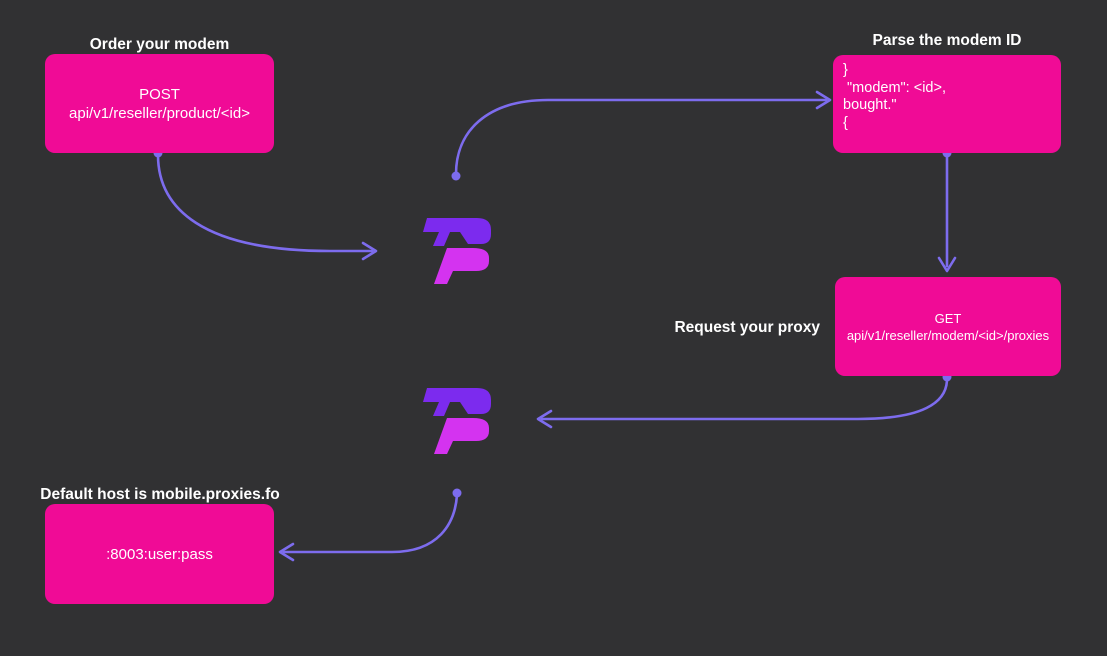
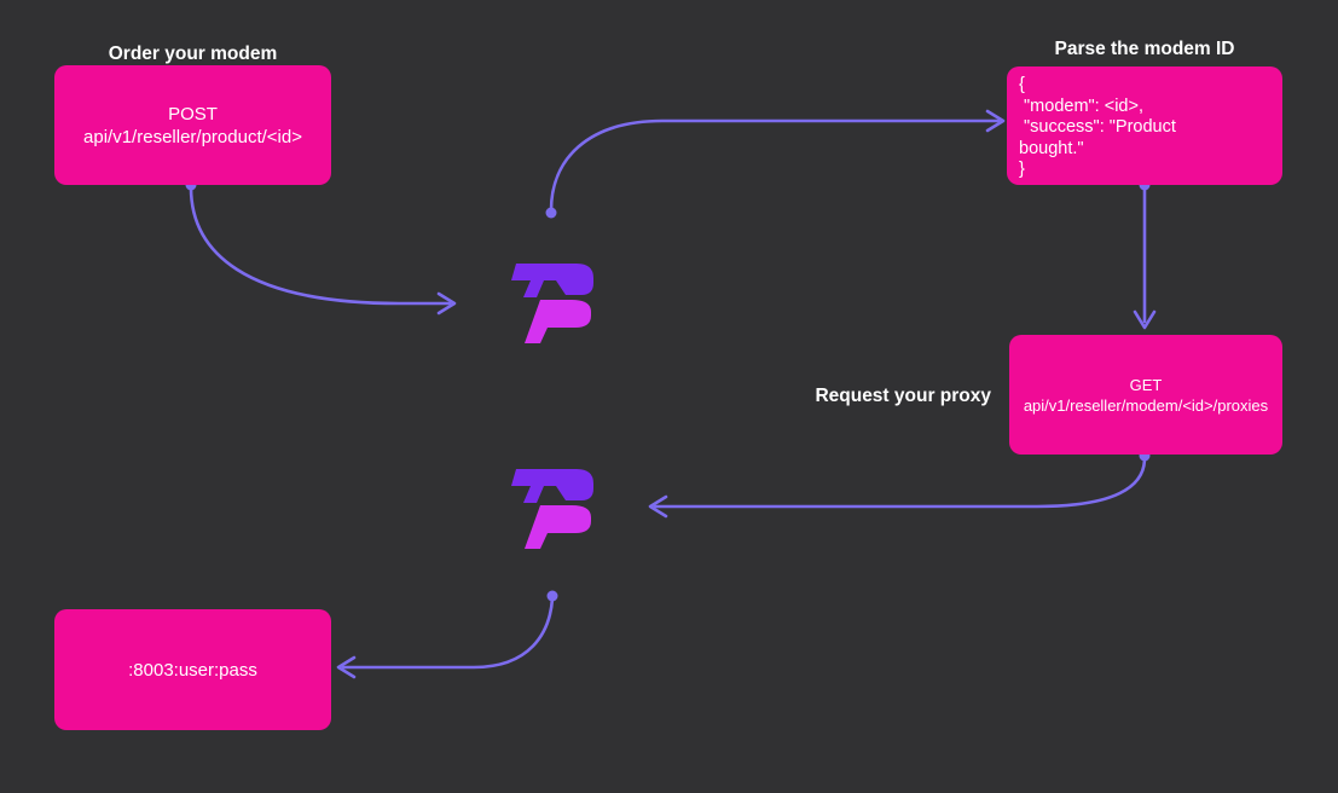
  Order your modem
  POST
  api/v1/reseller/product/<id>
  Parse the modem ID
- }
+ {
  "modem": <id>,
+ "success": "Product
  bought."
- {
+ }
  Request your proxy
  GET
  api/v1/reseller/modem/<id>/proxies
- Default host is mobile.proxies.fo
  :8003:user:pass
